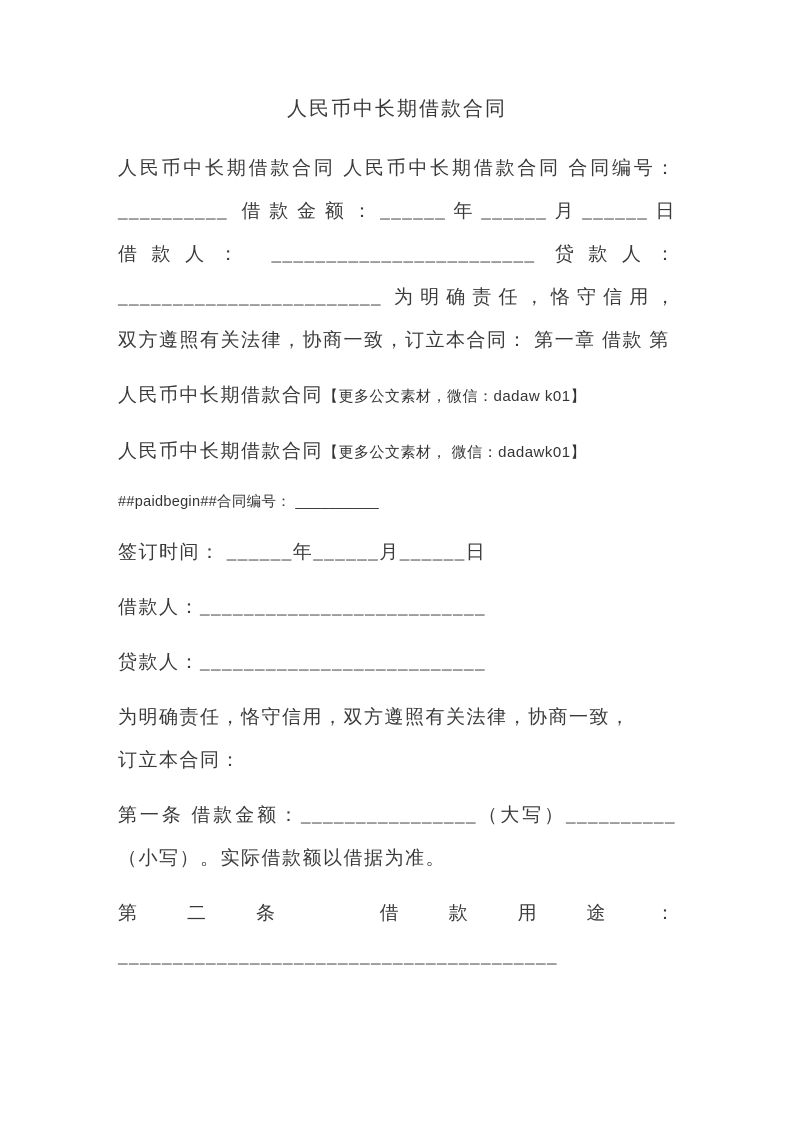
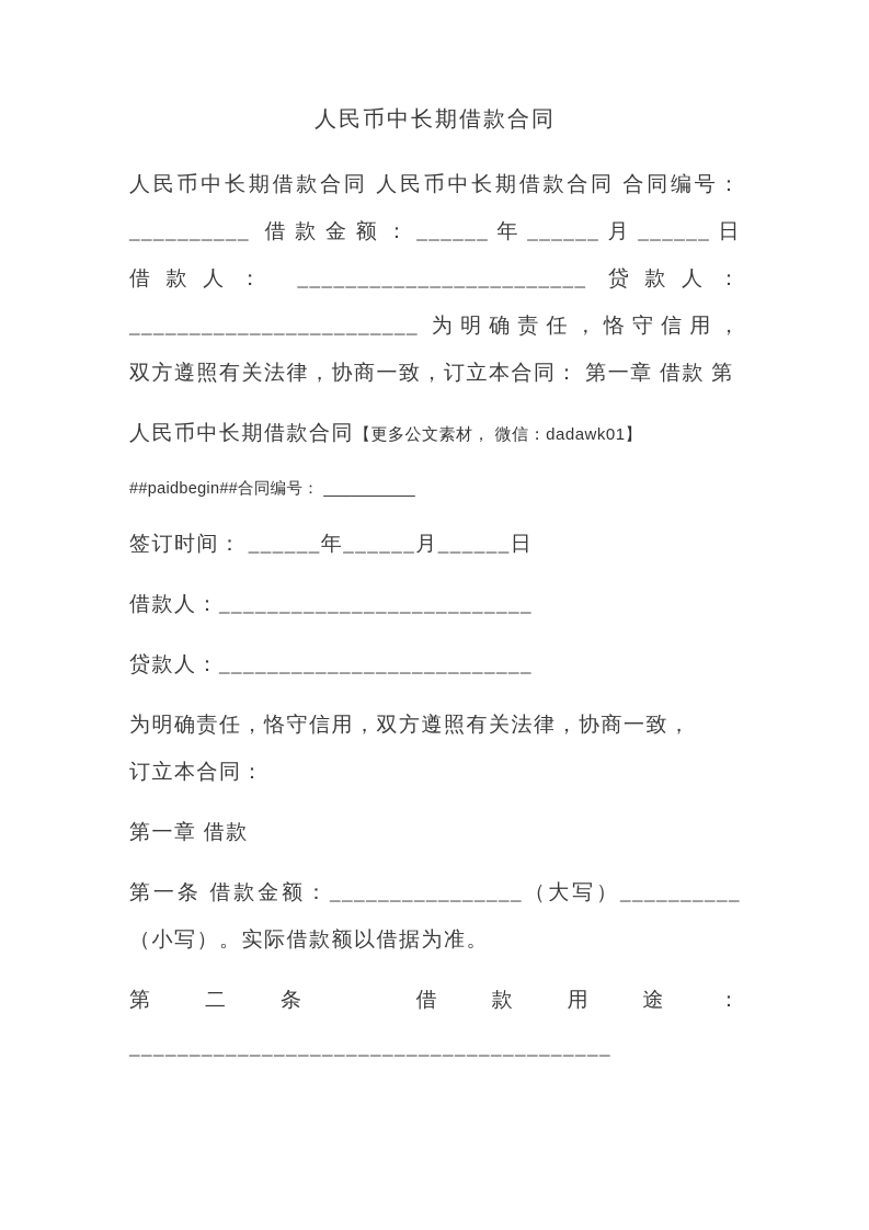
  人民币中长期借款合同
  人民币中长期借款合同 人民币中长期借款合同 合同编号：__________ 借款金额：______年______月______日 借款人： ________________________ 贷款人：________________________ 为明确责任，恪守信用，双方遵照有关法律，协商一致，订立本合同： 第一章 借款 第
- 人民币中长期借款合同【更多公文素材，微信：dadaw k01】
  人民币中长期借款合同【更多公文素材， 微信：dadawk01】
  ##paidbegin##合同编号： __________
  签订时间： ______年______月______日
  借款人：__________________________
  贷款人：__________________________
  为明确责任，恪守信用，双方遵照有关法律，协商一致，订立本合同：
+ 第一章 借款
  第一条 借款金额：________________（大写）__________（小写）。实际借款额以借据为准。
  第二条 借款用途：
  ________________________________________
